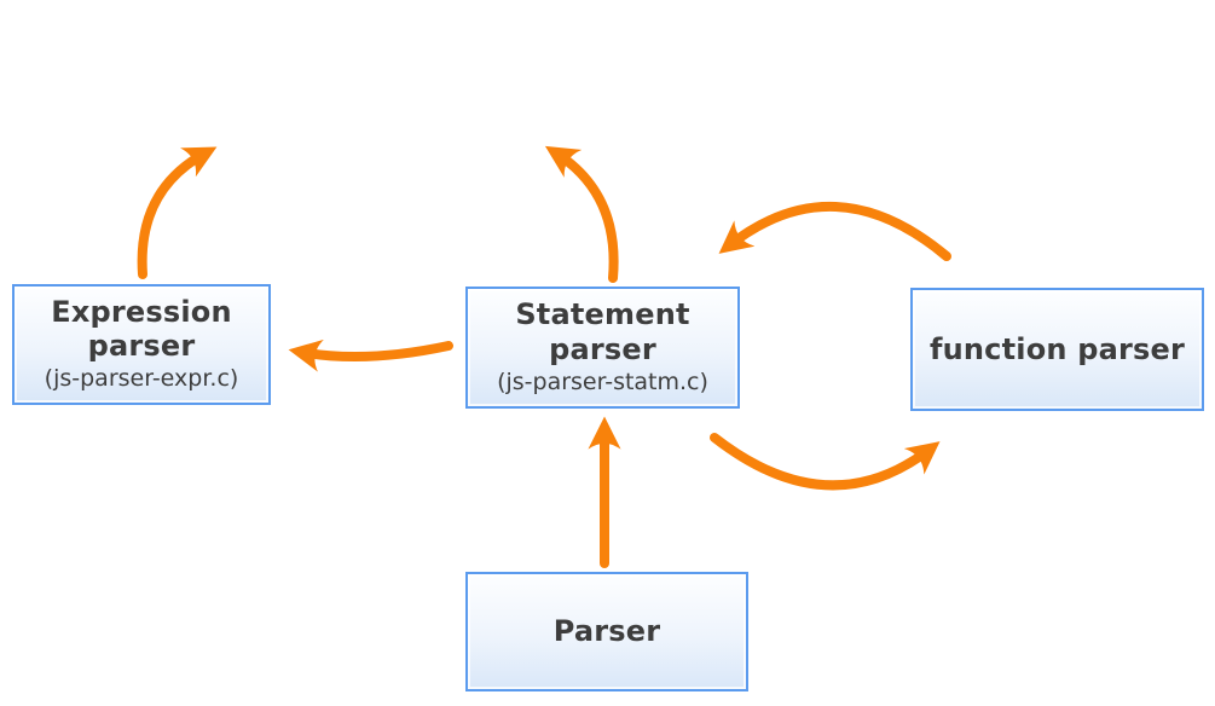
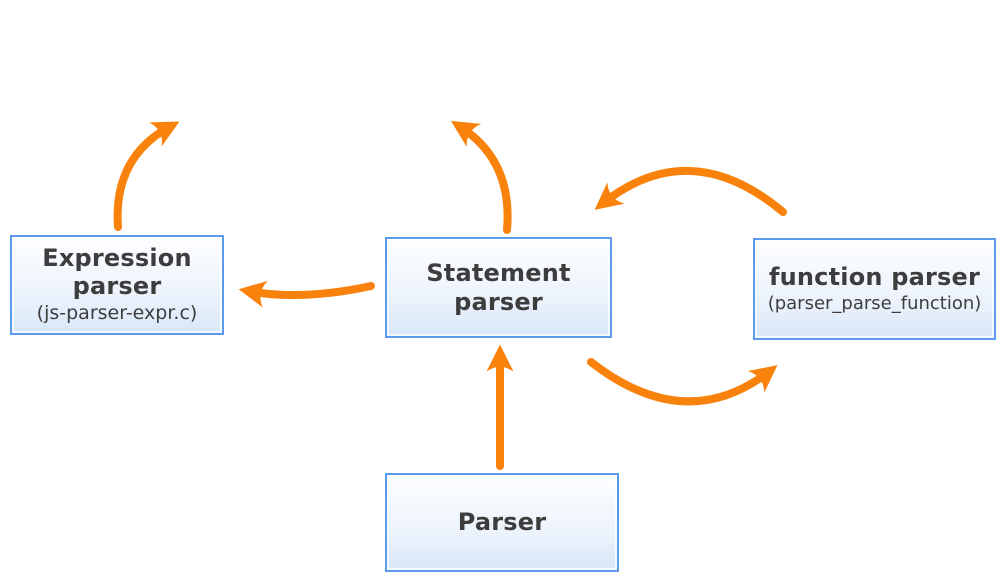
  Expression
  parser
  (js-parser-expr.c)
  Statement
  parser
- (js-parser-statm.c)
  function parser
+ (parser_parse_function)
  Parser
